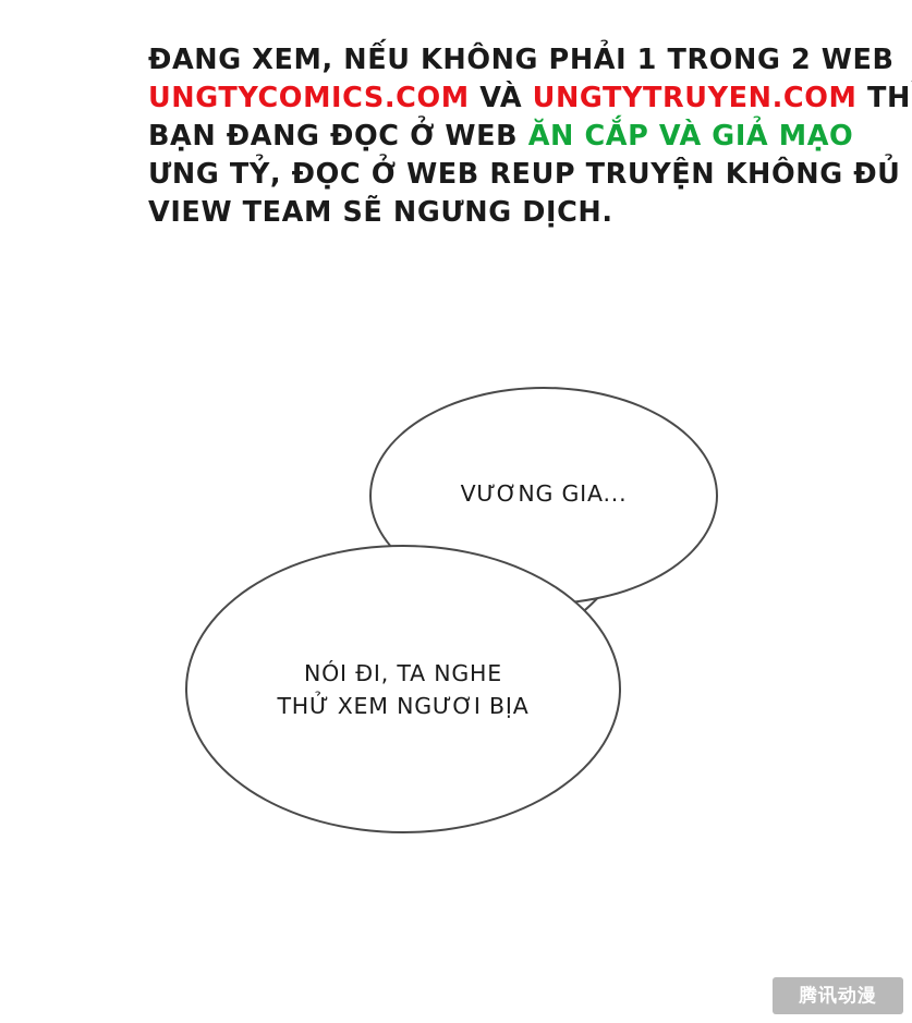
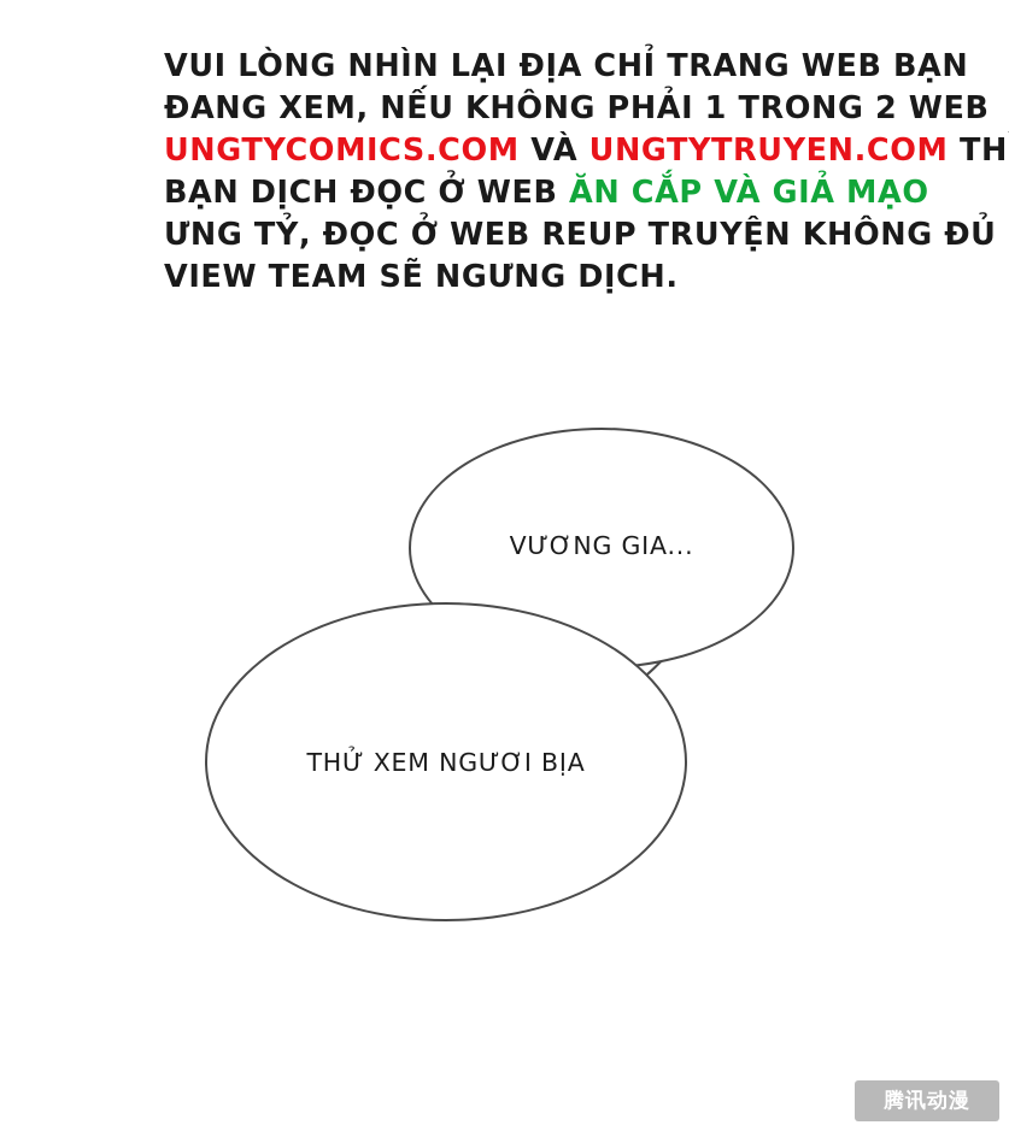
+ VUI LÒNG NHÌN LẠI ĐỊA CHỈ TRANG WEB BẠN
  ĐANG XEM, NẾU KHÔNG PHẢI 1 TRONG 2 WEB
  UNGTYCOMICS.COM VÀ UNGTYTRUYEN.COM TH
- BẠN ĐANG ĐỌC Ở WEB ĂN CẮP VÀ GIẢ MẠO
+ BẠN DỊCH ĐỌC Ở WEB ĂN CẮP VÀ GIẢ MẠO
  ƯNG TỶ, ĐỌC Ở WEB REUP TRUYỆN KHÔNG ĐỦ
  VIEW TEAM SẼ NGƯNG DỊCH.
  VƯƠNG GIA...
- NÓI ĐI, TA NGHE
  THỬ XEM NGƯƠI BỊA
  腾讯动漫
